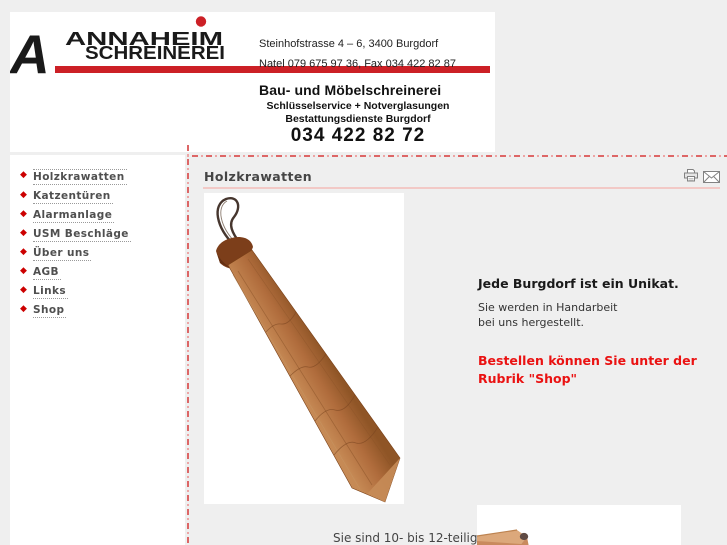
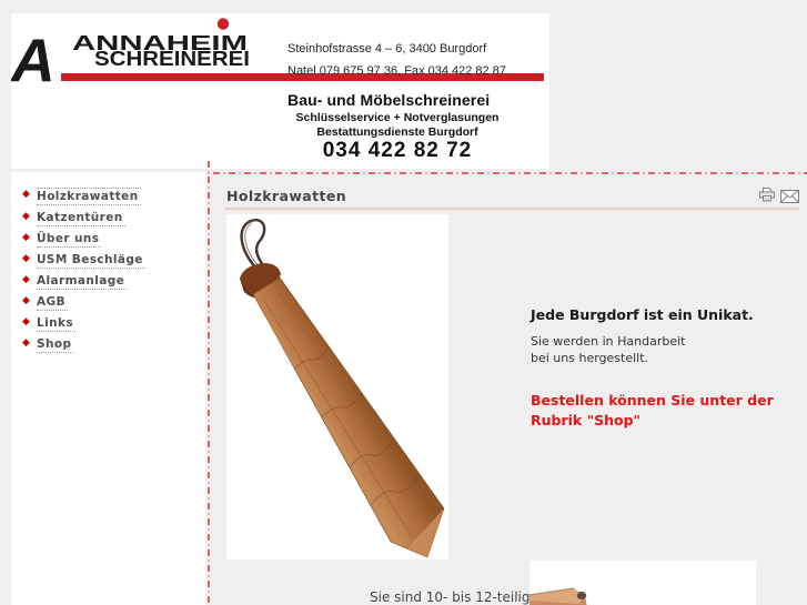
  A
  ANNAHEIM
  SCHREINEREI
  Steinhofstrasse 4 – 6, 3400 Burgdorf
  Natel 079 675 97 36, Fax 034 422 82 87
  Bau- und Möbelschreinerei
  Schlüsselservice + Notverglasungen
  Bestattungsdienste Burgdorf
  034 422 82 72
  ◆
  Holzkrawatten
  ◆
  Katzentüren
  ◆
- Alarmanlage
+ Über uns
  ◆
  USM Beschläge
  ◆
- Über uns
+ Alarmanlage
  ◆
  AGB
  ◆
  Links
  ◆
  Shop
  Holzkrawatten
  Jede Burgdorf ist ein Unikat.
  Sie werden in Handarbeit
  bei uns hergestellt.
  Bestellen können Sie unter der
  Rubrik "Shop"
  Sie sind 10- bis 12-teilig
